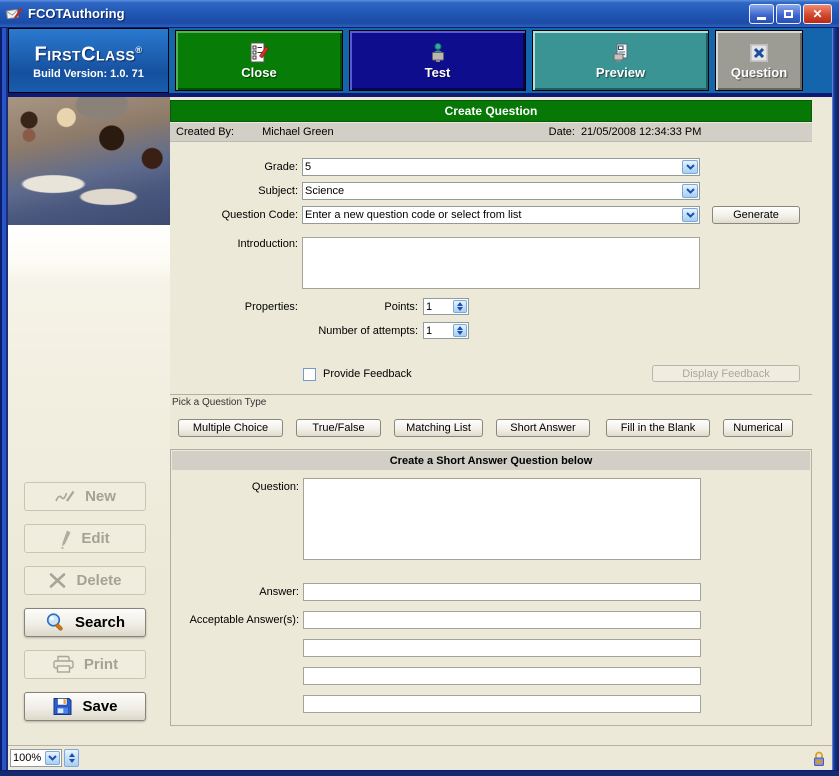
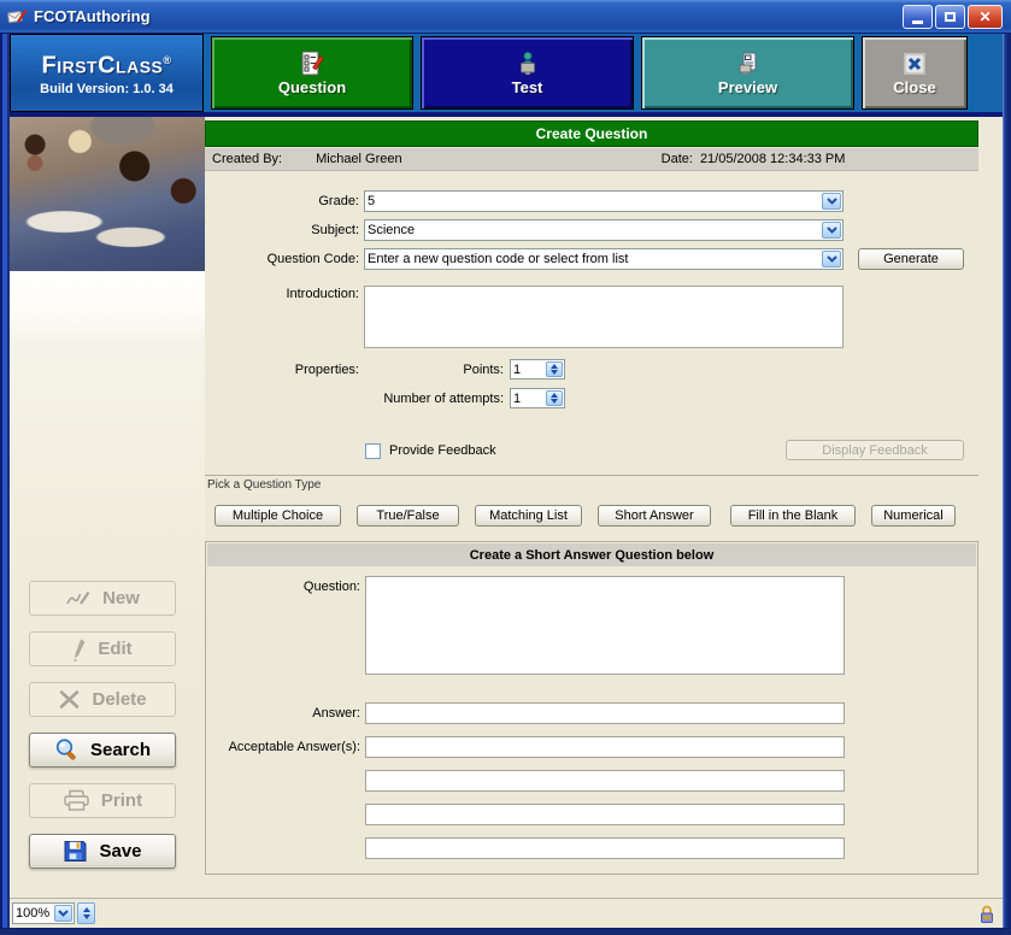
  FCOTAuthoring
  ✕
  FirstClass®
- Build Version: 1.0. 71
+ Build Version: 1.0. 34
- Close
+ Question
  Test
  Preview
- Question
+ Close
  New
  Edit
  Delete
  Search
  Print
  Save
  Create Question
  Created By:
  Michael Green
  Date:
  21/05/2008 12:34:33 PM
  Grade:
  5
  Subject:
  Science
  Question Code:
  Enter a new question code or select from list
  Generate
  Introduction:
  Properties:
  Points:
  1
  Number of attempts:
  1
  Provide Feedback
  Display Feedback
  Pick a Question Type
  Multiple Choice
  True/False
  Matching List
  Short Answer
  Fill in the Blank
  Numerical
  Create a Short Answer Question below
  Question:
  Answer:
  Acceptable Answer(s):
  100%
